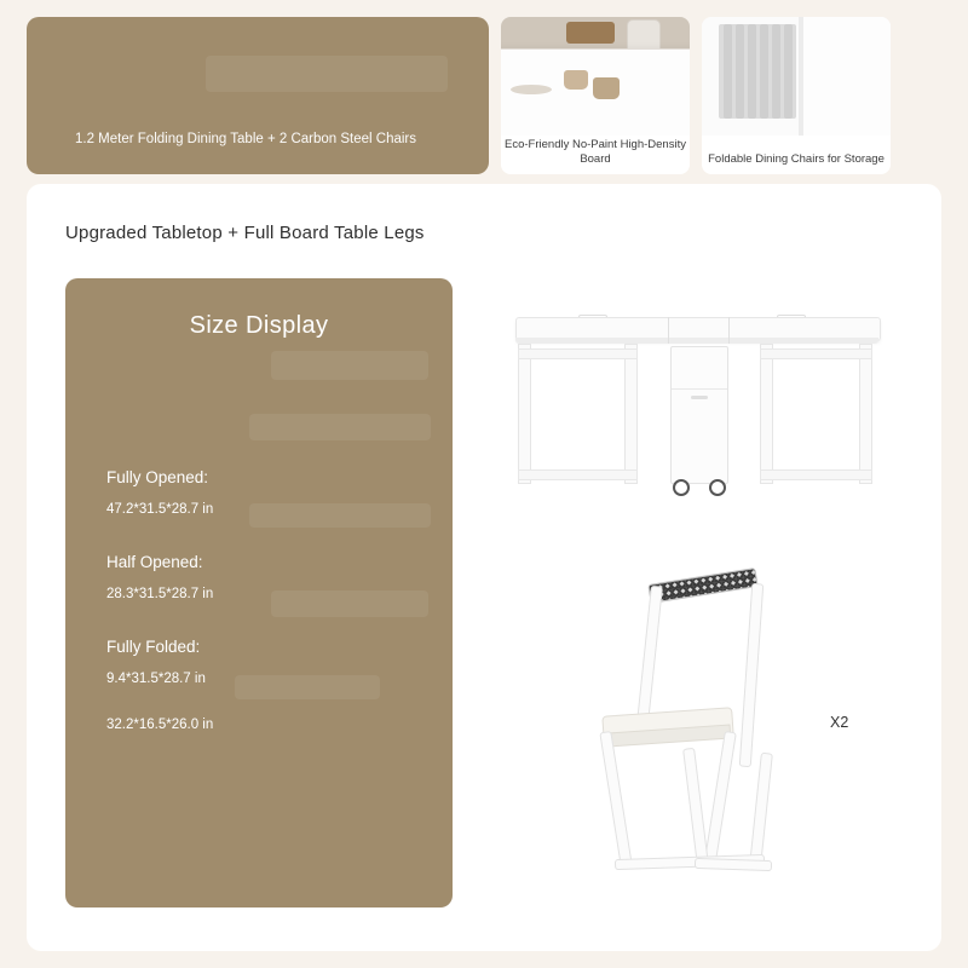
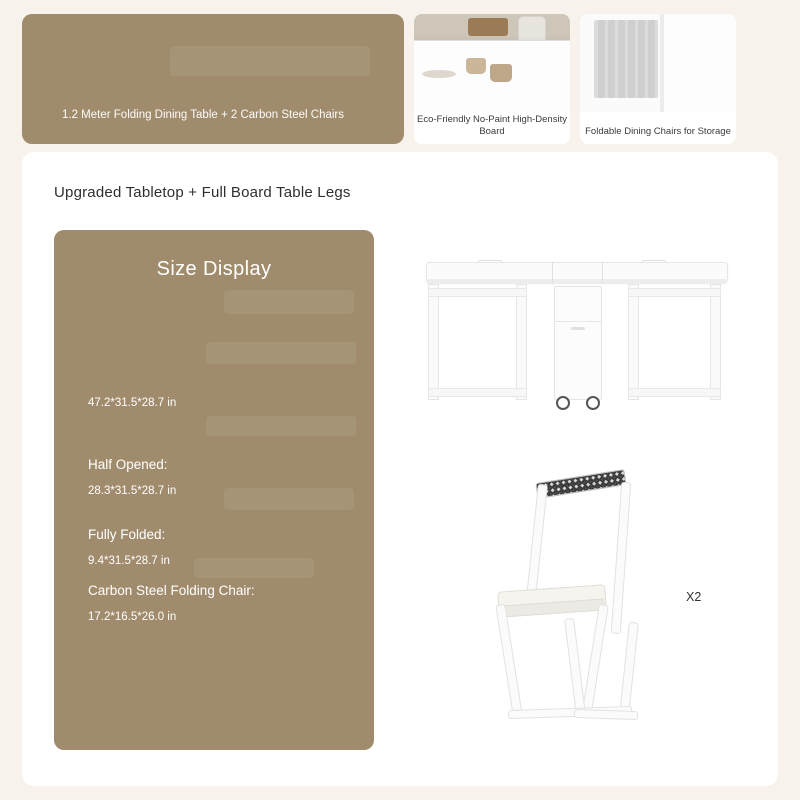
  1.2 Meter Folding Dining Table + 2 Carbon Steel Chairs
  Eco-Friendly No-Paint High-Density Board
  Foldable Dining Chairs for Storage
  Upgraded Tabletop + Full Board Table Legs
  Size Display
- Fully Opened:
  47.2*31.5*28.7 in
  Half Opened:
  28.3*31.5*28.7 in
  Fully Folded:
  9.4*31.5*28.7 in
+ Carbon Steel Folding Chair:
- 32.2*16.5*26.0 in
+ 17.2*16.5*26.0 in
  X2
